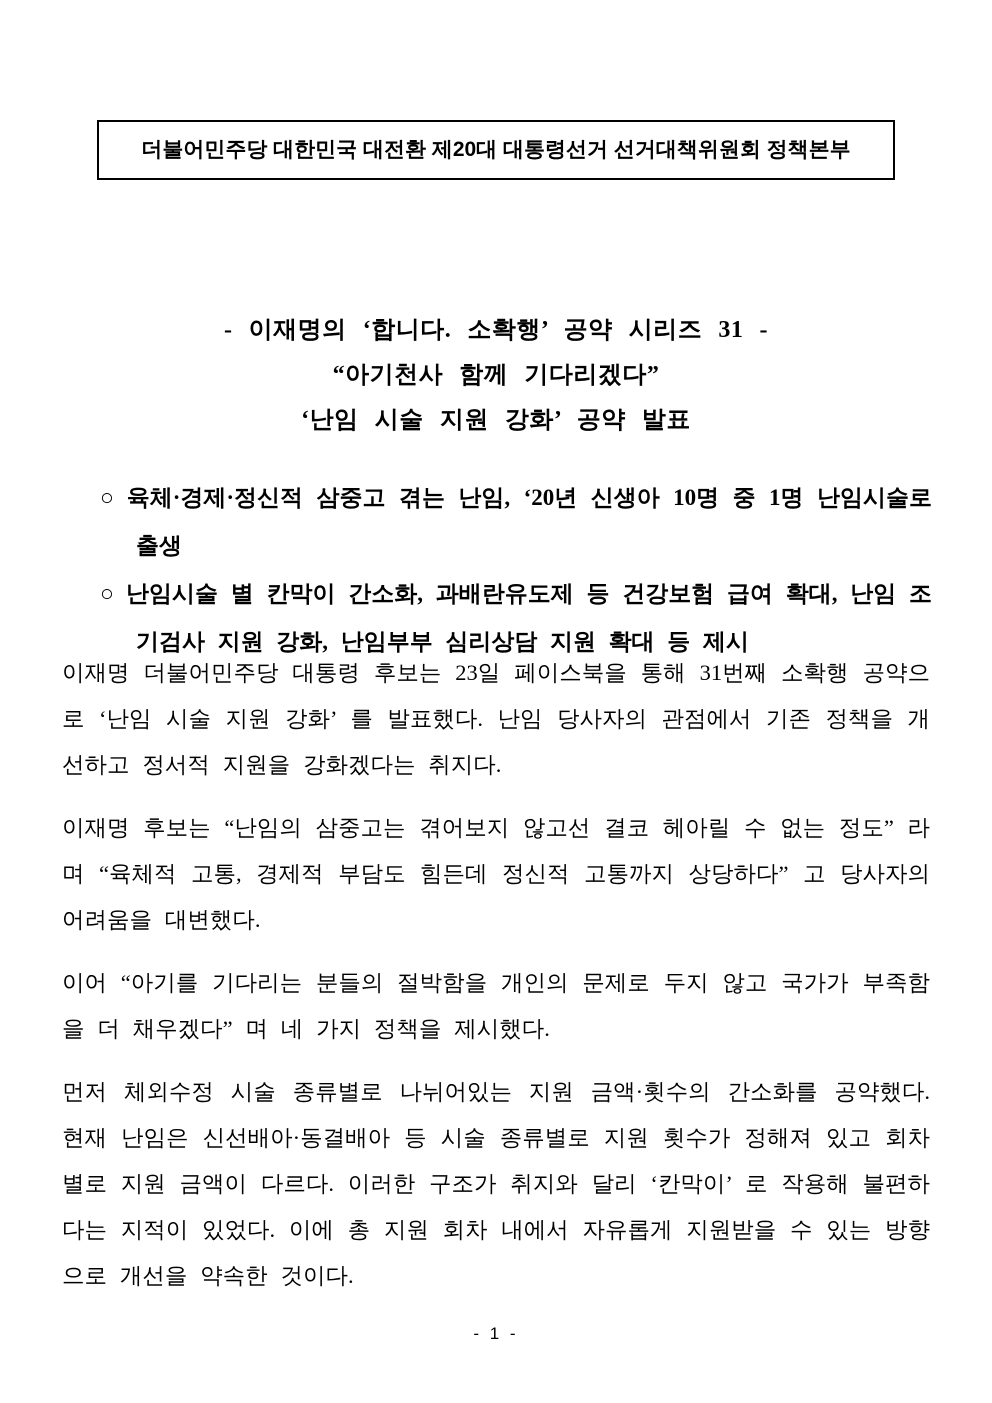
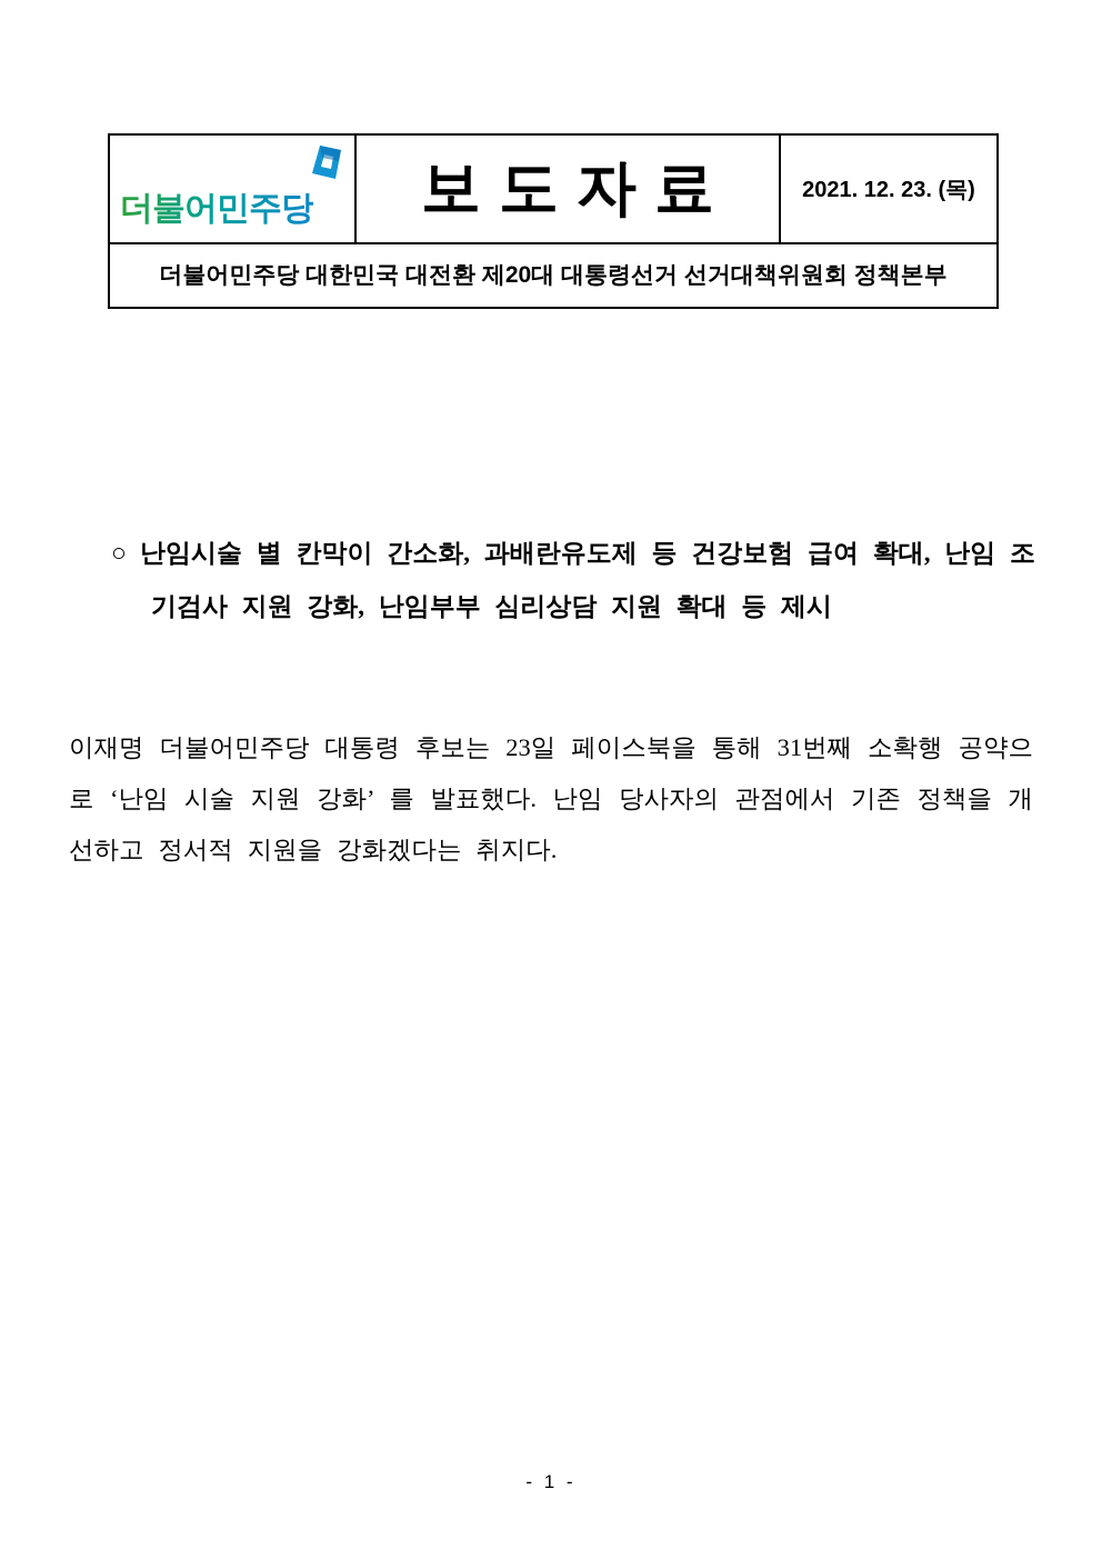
+ 더불어민주당	보도자료	2021. 12. 23. (목)
  더불어민주당 대한민국 대전환 제20대 대통령선거 선거대책위원회 정책본부
- - 이재명의 ‘합니다. 소확행’ 공약 시리즈 31 -
- “아기천사 함께 기다리겠다”
- ‘난임 시술 지원 강화’ 공약 발표
- ○ 육체·경제·정신적 삼중고 겪는 난임, ‘20년 신생아 10명 중 1명 난임시술로 출생
  ○ 난임시술 별 칸막이 간소화, 과배란유도제 등 건강보험 급여 확대, 난임 조기검사 지원 강화, 난임부부 심리상담 지원 확대 등 제시
  이재명 더불어민주당 대통령 후보는 23일 페이스북을 통해 31번째 소확행 공약으로 ‘난임 시술 지원 강화’ 를 발표했다. 난임 당사자의 관점에서 기존 정책을 개선하고 정서적 지원을 강화겠다는 취지다.
- 이재명 후보는 “난임의 삼중고는 겪어보지 않고선 결코 헤아릴 수 없는 정도” 라며 “육체적 고통, 경제적 부담도 힘든데 정신적 고통까지 상당하다” 고 당사자의 어려움을 대변했다.
- 이어 “아기를 기다리는 분들의 절박함을 개인의 문제로 두지 않고 국가가 부족함을 더 채우겠다” 며 네 가지 정책을 제시했다.
- 먼저 체외수정 시술 종류별로 나뉘어있는 지원 금액·횟수의 간소화를 공약했다. 현재 난임은 신선배아·동결배아 등 시술 종류별로 지원 횟수가 정해져 있고 회차별로 지원 금액이 다르다. 이러한 구조가 취지와 달리 ‘칸막이’ 로 작용해 불편하다는 지적이 있었다. 이에 총 지원 회차 내에서 자유롭게 지원받을 수 있는 방향으로 개선을 약속한 것이다.
  - 1 -
